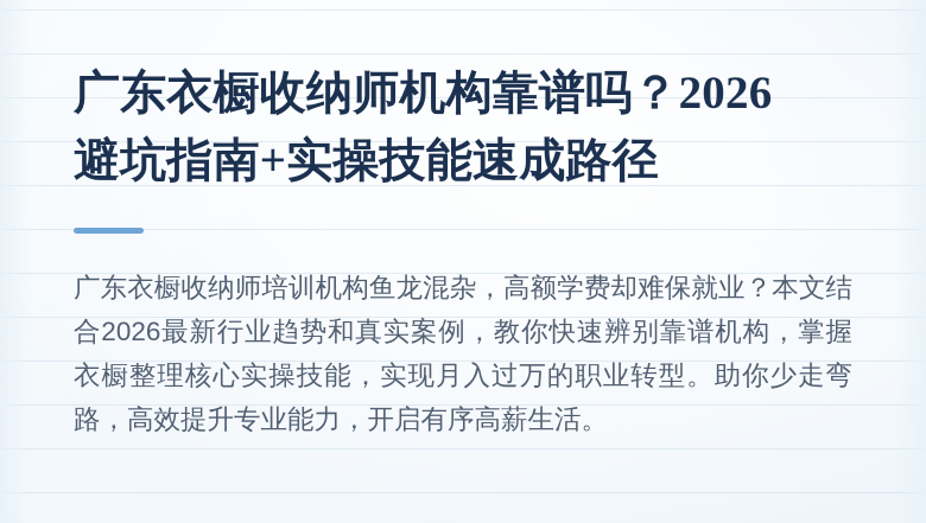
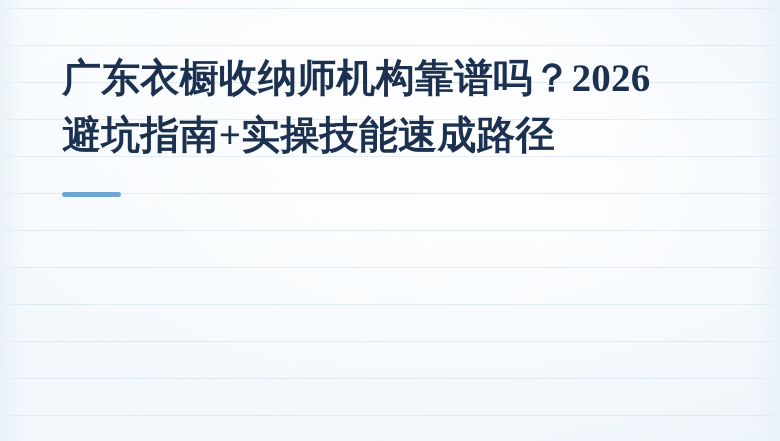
  广东衣橱收纳师机构靠谱吗？2026
  避坑指南+实操技能速成路径
- 广东衣橱收纳师培训机构鱼龙混杂，高额学费却难保就业？本文结合2026最新行业趋势和真实案例，教你快速辨别靠谱机构，掌握衣橱整理核心实操技能，实现月入过万的职业转型。助你少走弯路，高效提升专业能力，开启有序高薪生活。
